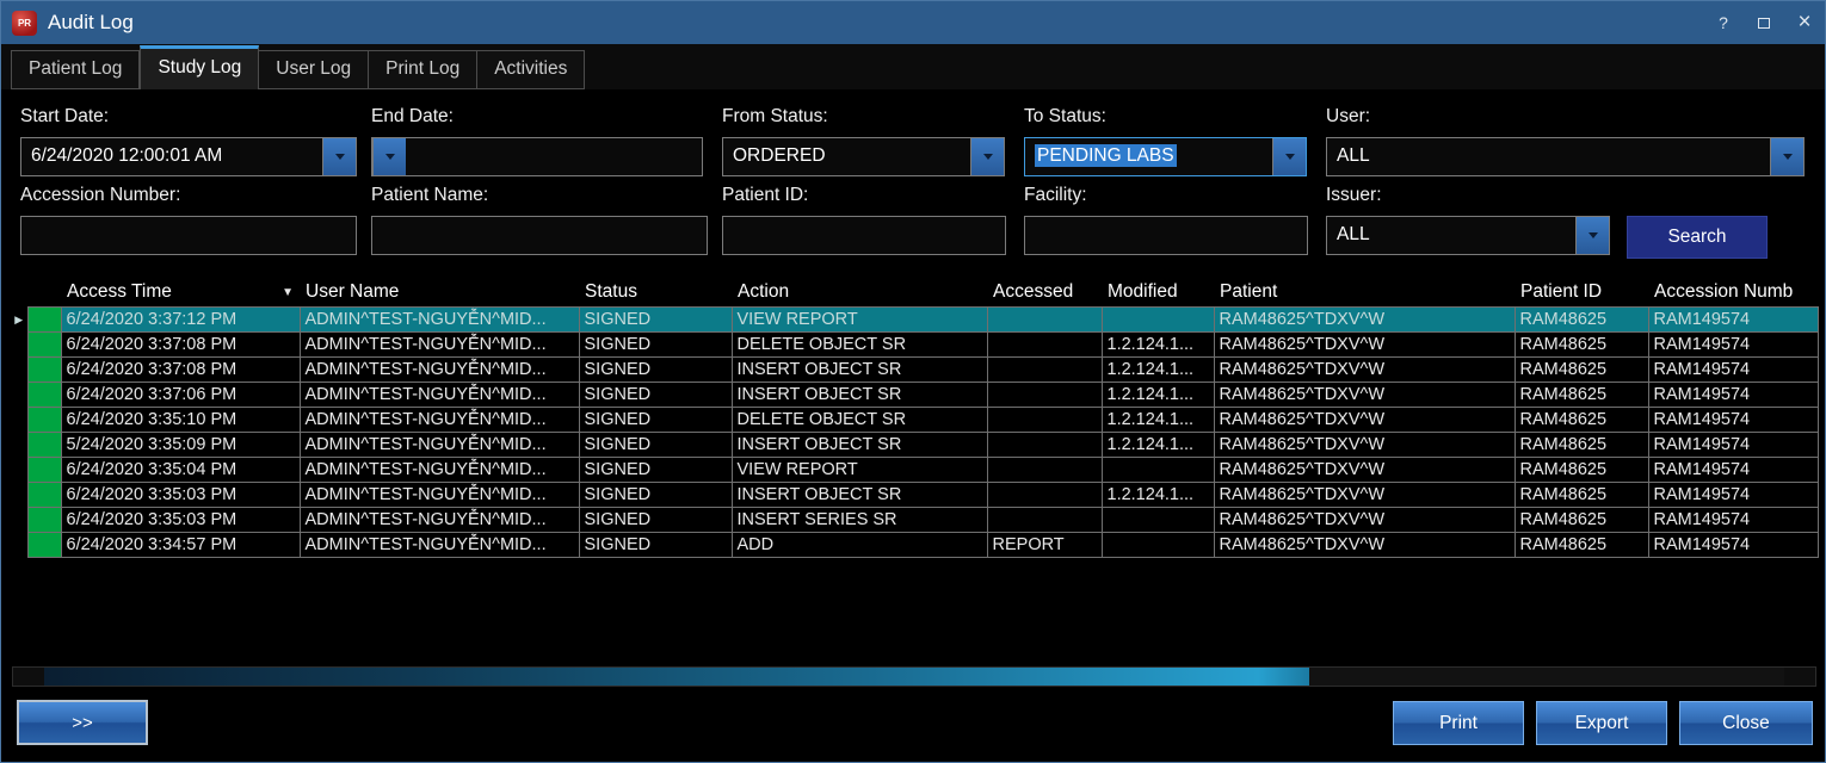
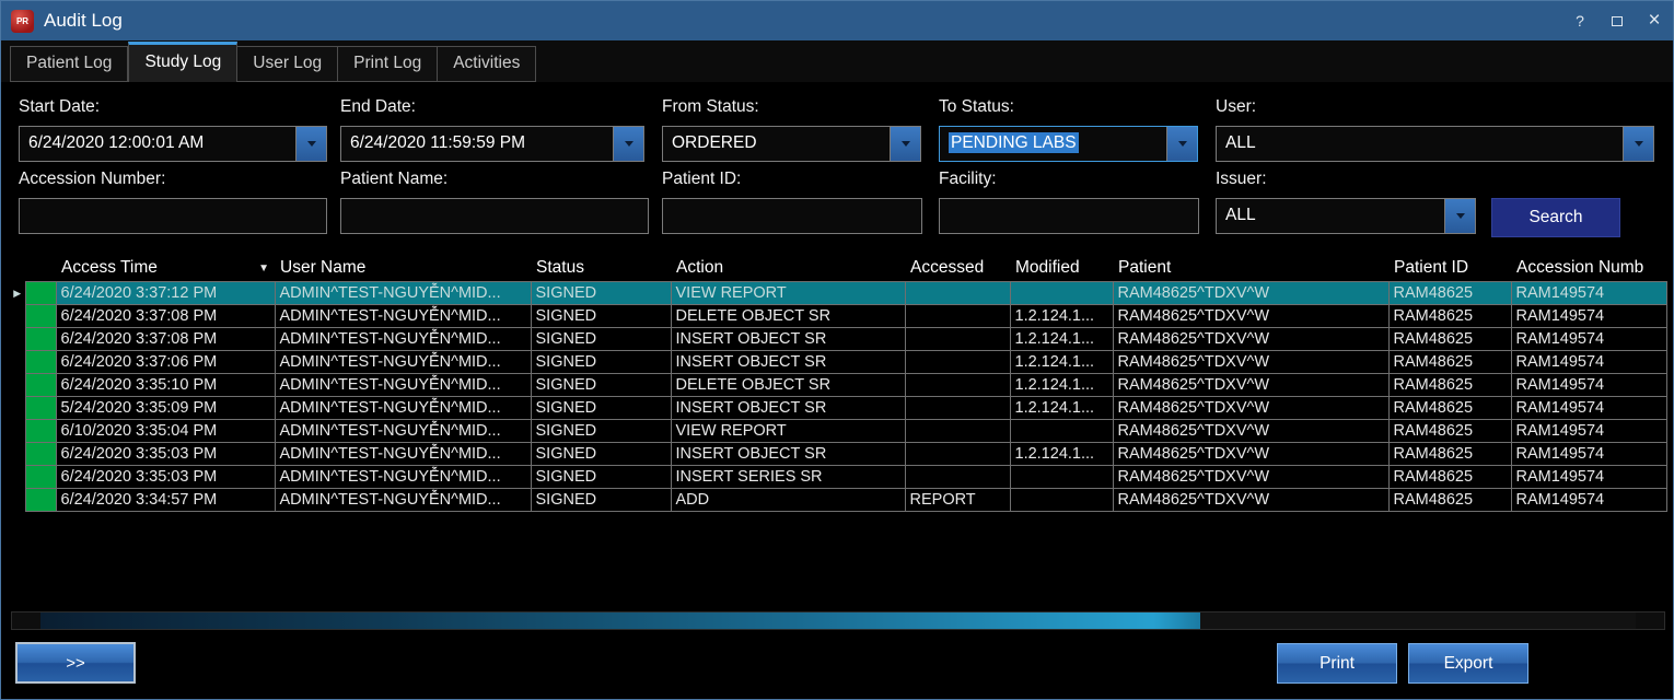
  PR
  Audit Log
  ?
  ×
  Patient Log
  Study Log
  User Log
  Print Log
  Activities
  Start Date:
  End Date:
  From Status:
  To Status:
  User:
  6/24/2020 12:00:01 AM
+ 6/24/2020 11:59:59 PM
  ORDERED
  PENDING LABS
  ALL
  Accession Number:
  Patient Name:
  Patient ID:
  Facility:
  Issuer:
  ALL
  Search
  		Access Time ▼	User Name	Status	Action	Accessed	Modified	Patient	Patient ID	Accession Numb
  ▶		6/24/2020 3:37:12 PM	ADMIN^TEST-NGUYỄN^MID...	SIGNED	VIEW REPORT			RAM48625^TDXV^W	RAM48625	RAM149574
  		6/24/2020 3:37:08 PM	ADMIN^TEST-NGUYỄN^MID...	SIGNED	DELETE OBJECT SR		1.2.124.1...	RAM48625^TDXV^W	RAM48625	RAM149574
  		6/24/2020 3:37:08 PM	ADMIN^TEST-NGUYỄN^MID...	SIGNED	INSERT OBJECT SR		1.2.124.1...	RAM48625^TDXV^W	RAM48625	RAM149574
  		6/24/2020 3:37:06 PM	ADMIN^TEST-NGUYỄN^MID...	SIGNED	INSERT OBJECT SR		1.2.124.1...	RAM48625^TDXV^W	RAM48625	RAM149574
  		6/24/2020 3:35:10 PM	ADMIN^TEST-NGUYỄN^MID...	SIGNED	DELETE OBJECT SR		1.2.124.1...	RAM48625^TDXV^W	RAM48625	RAM149574
  		5/24/2020 3:35:09 PM	ADMIN^TEST-NGUYỄN^MID...	SIGNED	INSERT OBJECT SR		1.2.124.1...	RAM48625^TDXV^W	RAM48625	RAM149574
- 		6/24/2020 3:35:04 PM	ADMIN^TEST-NGUYỄN^MID...	SIGNED	VIEW REPORT			RAM48625^TDXV^W	RAM48625	RAM149574
+ 		6/10/2020 3:35:04 PM	ADMIN^TEST-NGUYỄN^MID...	SIGNED	VIEW REPORT			RAM48625^TDXV^W	RAM48625	RAM149574
  		6/24/2020 3:35:03 PM	ADMIN^TEST-NGUYỄN^MID...	SIGNED	INSERT OBJECT SR		1.2.124.1...	RAM48625^TDXV^W	RAM48625	RAM149574
  		6/24/2020 3:35:03 PM	ADMIN^TEST-NGUYỄN^MID...	SIGNED	INSERT SERIES SR			RAM48625^TDXV^W	RAM48625	RAM149574
  		6/24/2020 3:34:57 PM	ADMIN^TEST-NGUYỄN^MID...	SIGNED	ADD	REPORT		RAM48625^TDXV^W	RAM48625	RAM149574
  >>
  Print
  Export
- Close
